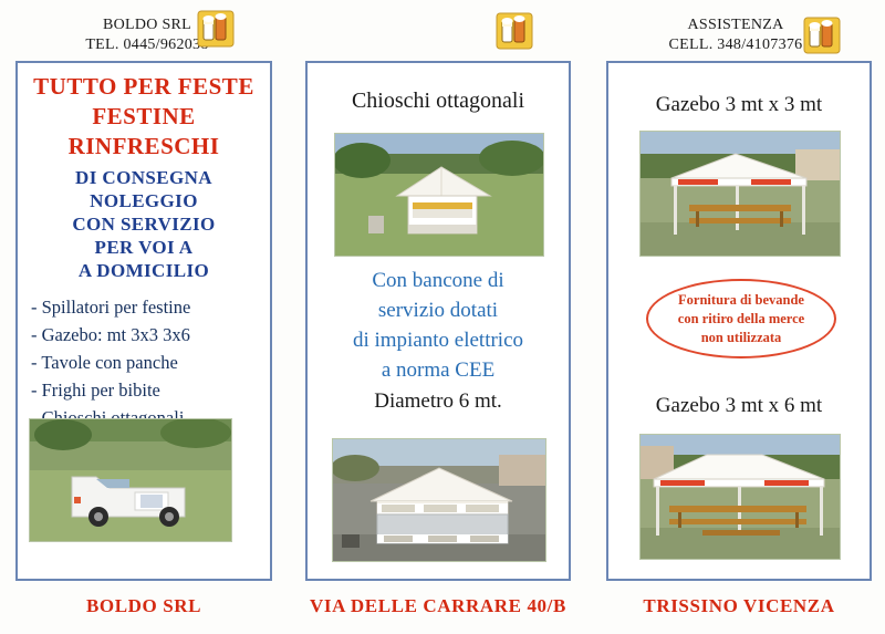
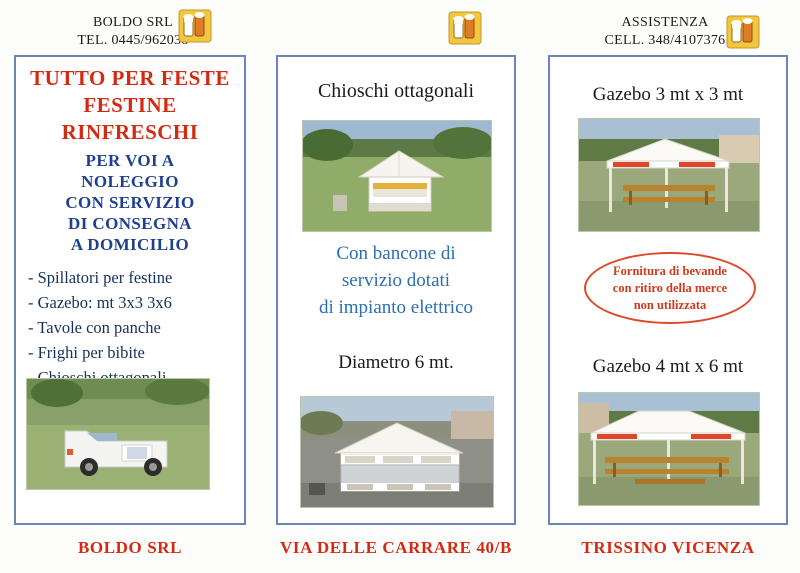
  BOLDO SRL
  TEL. 0445/96203
  ASSISTENZA
  CELL. 348/4107376
  TUTTO PER FESTE
  FESTINE
  RINFRESCHI
- DI CONSEGNA
+ PER VOI A
  NOLEGGIO
  CON SERVIZIO
- PER VOI A
+ DI CONSEGNA
  A DOMICILIO
  - Spillatori per festine
  - Gazebo: mt 3x3 3x6
  - Tavole con panche
  - Frighi per bibite
  Chioschi ottagonali
  Con bancone di
  servizio dotati
  di impianto elettrico
- a norma CEE
  Diametro 6 mt.
  Gazebo 3 mt x 3 mt
  Fornitura di bevande
  con ritiro della merce
  non utilizzata
- Gazebo 3 mt x 6 mt
+ Gazebo 4 mt x 6 mt
  BOLDO SRL
  VIA DELLE CARRARE 40/B
  TRISSINO VICENZA
